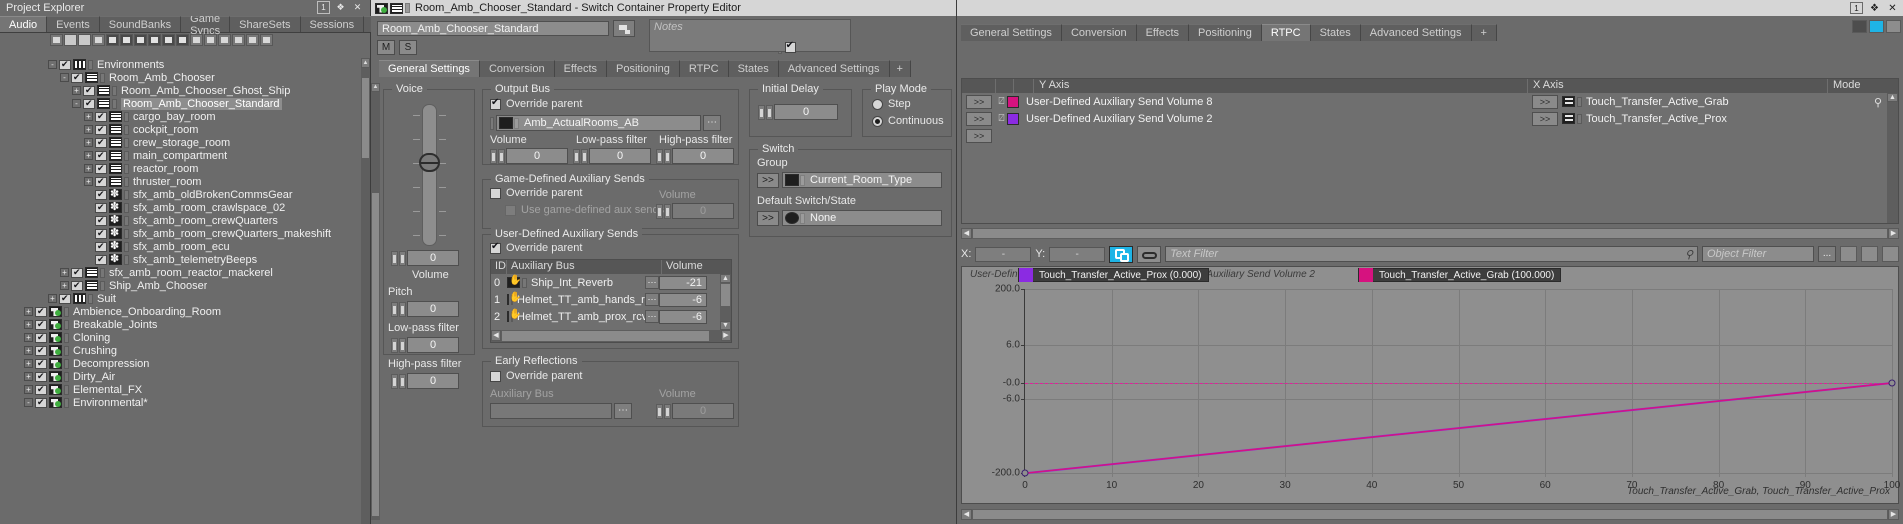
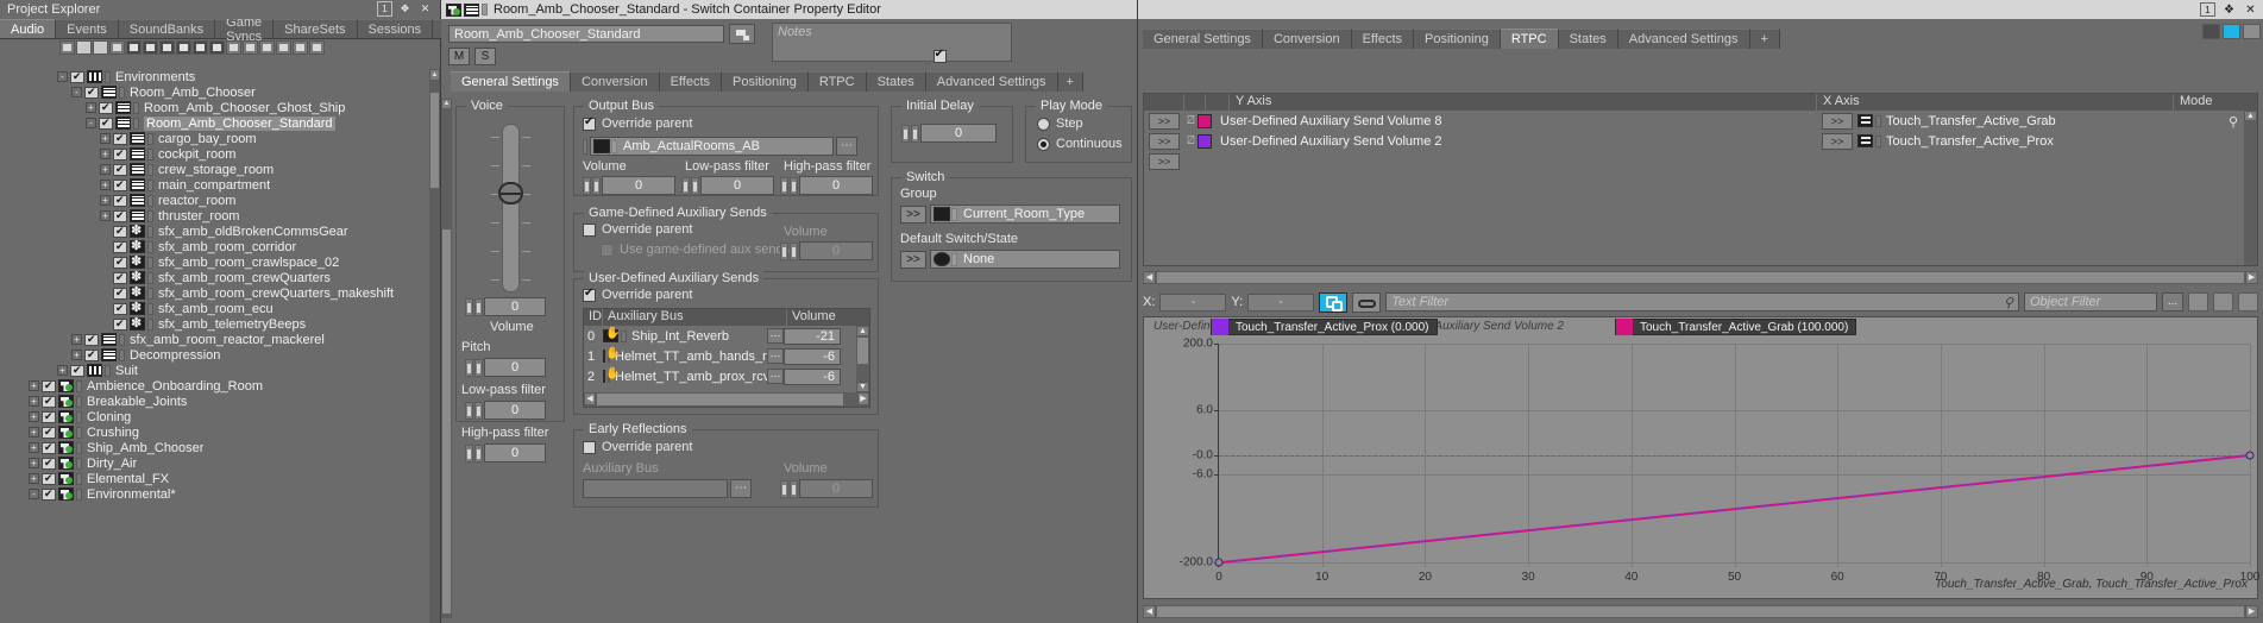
  Project Explorer
  1
  ❖
  ✕
  Audio
  Events
  SoundBanks
  Game Syncs
  ShareSets
  Sessions
  -
  Environments
  -
  Room_Amb_Chooser
  +
  Room_Amb_Chooser_Ghost_Ship
  -
  Room_Amb_Chooser_Standard
  +
  cargo_bay_room
  +
  cockpit_room
  +
  crew_storage_room
  +
  main_compartment
  +
  reactor_room
  +
  thruster_room
  sfx_amb_oldBrokenCommsGear
+ sfx_amb_room_corridor
  sfx_amb_room_crawlspace_02
  sfx_amb_room_crewQuarters
  sfx_amb_room_crewQuarters_makeshift
  sfx_amb_room_ecu
  sfx_amb_telemetryBeeps
  +
  sfx_amb_room_reactor_mackerel
  +
- Ship_Amb_Chooser
+ Decompression
  +
  Suit
  +
  Ambience_Onboarding_Room
  +
  Breakable_Joints
  +
  Cloning
  +
  Crushing
  +
- Decompression
+ Ship_Amb_Chooser
  +
  Dirty_Air
  +
  Elemental_FX
  -
  Environmental*
  Room_Amb_Chooser_Standard - Switch Container Property Editor
  Room_Amb_Chooser_Standard
  Notes
  M
  S
  General Settings
  Conversion
  Effects
  Positioning
  RTPC
  States
  Advanced Settings
  +
  Voice
  0
  Volume
  Pitch
  0
  Low-pass filter
  0
  High-pass filter
  0
  Output Bus
  Override parent
  Amb_ActualRooms_AB
  ⋯
  Volume
  Low-pass filter
  High-pass filter
  0
  0
  0
  Game-Defined Auxiliary Sends
  Override parent
  Use game-defined aux sen
  Volume
  0
  User-Defined Auxiliary Sends
  Override parent
  ID
  Auxiliary Bus
  Volume
  0
  Ship_Int_Reverb
  ⋯
  -21
  1
  elmet_TT_amb_hands_r
  ⋯
  -6
  2
  elmet_TT_amb_prox_rc
  ⋯
  -6
  Early Reflections
  Override parent
  Auxiliary Bus
  Volume
  ⋯
  0
  Initial Delay
  0
  Play Mode
  Step
  Continuous
  Switch
  Group
  >>
  Current_Room_Type
  Default Switch/State
  >>
  None
  1
  ❖
  ✕
  General Settings
  Conversion
  Effects
  Positioning
  RTPC
  States
  Advanced Settings
  +
  Y Axis
  X Axis
  Mode
  >>
  ⍁
  User-Defined Auxiliary Send Volume 8
  >>
  Touch_Transfer_Active_Grab
  >>
  ⍁
  User-Defined Auxiliary Send Volume 2
  >>
  Touch_Transfer_Active_Prox
  >>
  ⚲
  X:
  -
  Y:
  -
  Text Filter
  ⚲
  Object Filter
  ...
  Touch_Transfer_Active_Prox (0.000)
  Touch_Transfer_Active_Grab (100.000)
  0
  10
  20
  30
  40
  50
  60
  70
  80
  90
  100
  200.0
  6.0
  -0.0
  -6.0
  -200.0
  Touch_Transfer_Active_Grab, Touch_Transfer_Active_Prox
